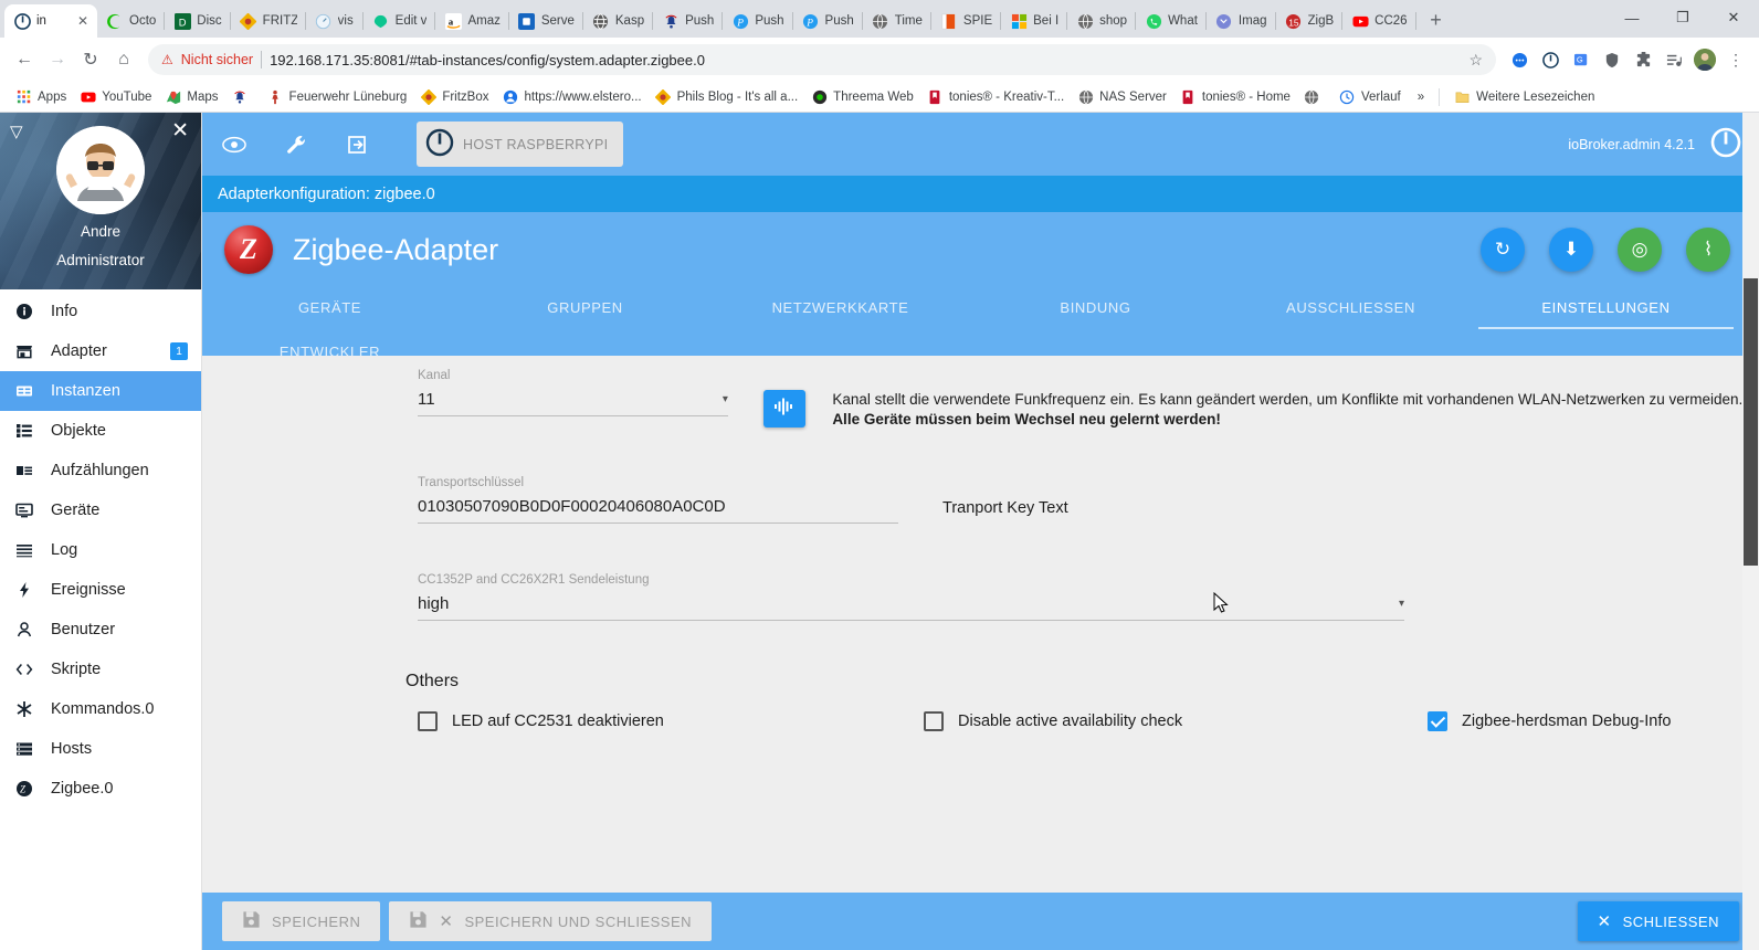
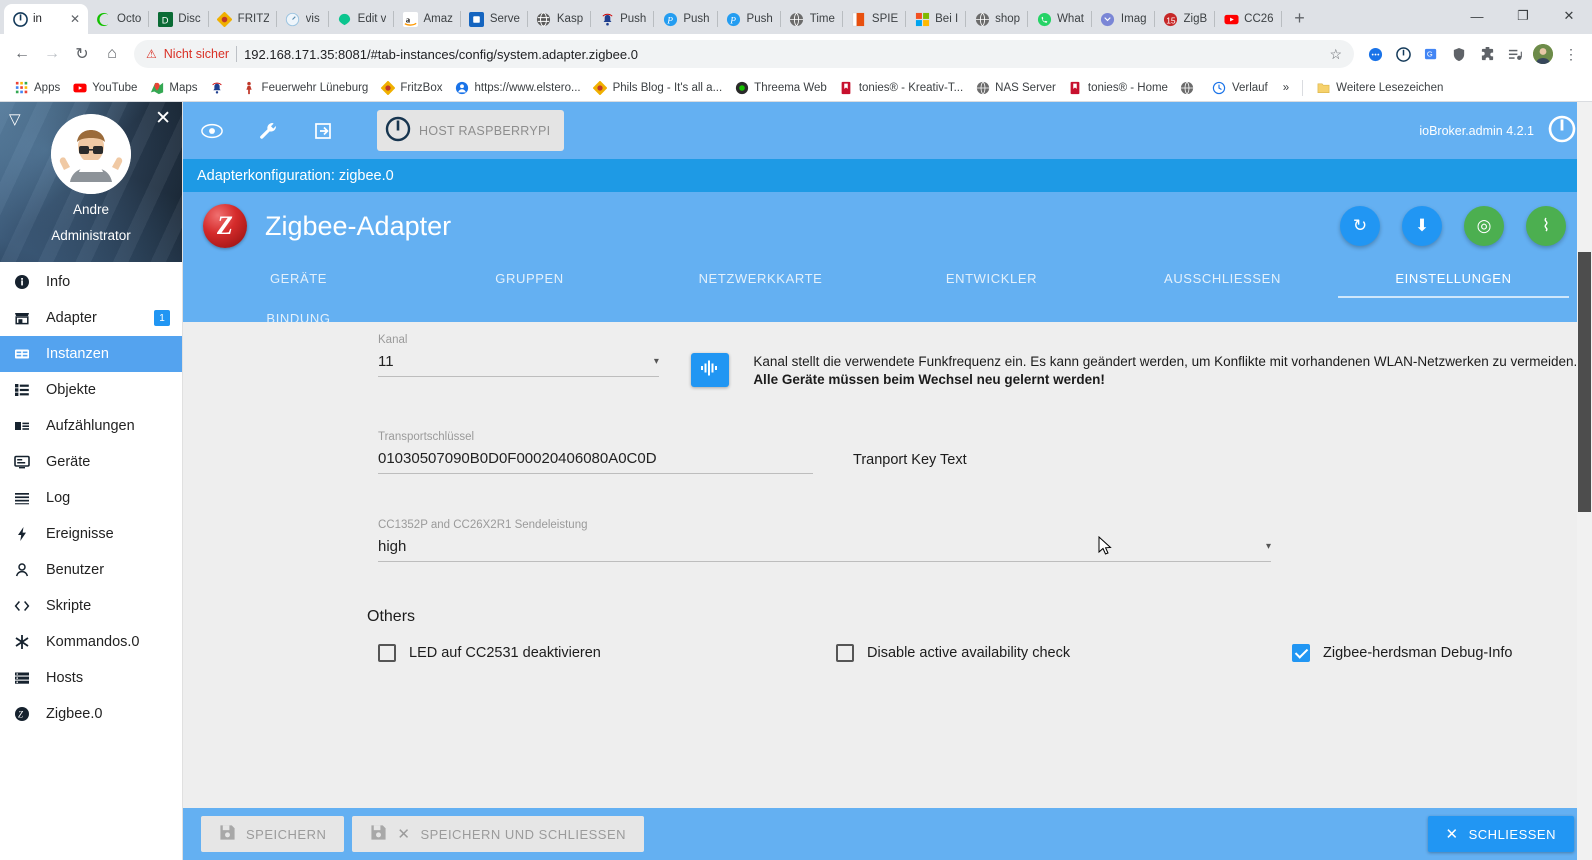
  in
  ✕
  Octo
  D
  Disc
  FRITZ
  vis
  Edit v
  a
  Amaz
  Serve
  Kasp
  Push
  P
  Push
  P
  Push
  Time
  SPIE
  Bei I
  shop
  What
  Imag
  15
  ZigB
  CC26
  +
  —
  ❐
  ✕
  ←
  →
  ↻
  ⌂
  ⚠
  Nicht sicher
  192.168.171.35:8081/#tab-instances/config/system.adapter.zigbee.0
  ☆
  G
  ⋮
  Apps
  YouTube
  Maps
  Feuerwehr Lüneburg
  FritzBox
  https://www.elstero...
  Phils Blog - It's all a...
  Threema Web
  tonies® - Kreativ-T...
  NAS Server
  tonies® - Home
  Verlauf
  »
  Weitere Lesezeichen
  ▽
  ✕
  Andre
  Administrator
  Info
  Adapter
  1
  Instanzen
  Objekte
  Aufzählungen
  Geräte
  Log
  Ereignisse
  Benutzer
  Skripte
  Kommandos.0
  Hosts
  Z
  Zigbee.0
  HOST RASPBERRYPI
  ioBroker.admin 4.2.1
  Adapterkonfiguration: zigbee.0
  Z
  Zigbee-Adapter
  ↻
  ⬇
  ◎
  ⌇
  GERÄTE
  GRUPPEN
  NETZWERKKARTE
- BINDUNG
+ ENTWICKLER
  AUSSCHLIESSEN
  EINSTELLUNGEN
- ENTWICKLER
+ BINDUNG
  Kanal
  11
  ▾
  Kanal stellt die verwendete Funkfrequenz ein. Es kann geändert werden, um Konflikte mit vorhandenen WLAN-Netzwerken zu vermeiden. Alle Geräte müssen beim Wechsel neu gelernt werden!
  Transportschlüssel
  01030507090B0D0F00020406080A0C0D
  Tranport Key Text
  CC1352P and CC26X2R1 Sendeleistung
  high
  ▾
  Others
  LED auf CC2531 deaktivieren
  Disable active availability check
  Zigbee-herdsman Debug-Info
  SPEICHERN
  ✕
  SPEICHERN UND SCHLIESSEN
  ✕
  SCHLIESSEN
